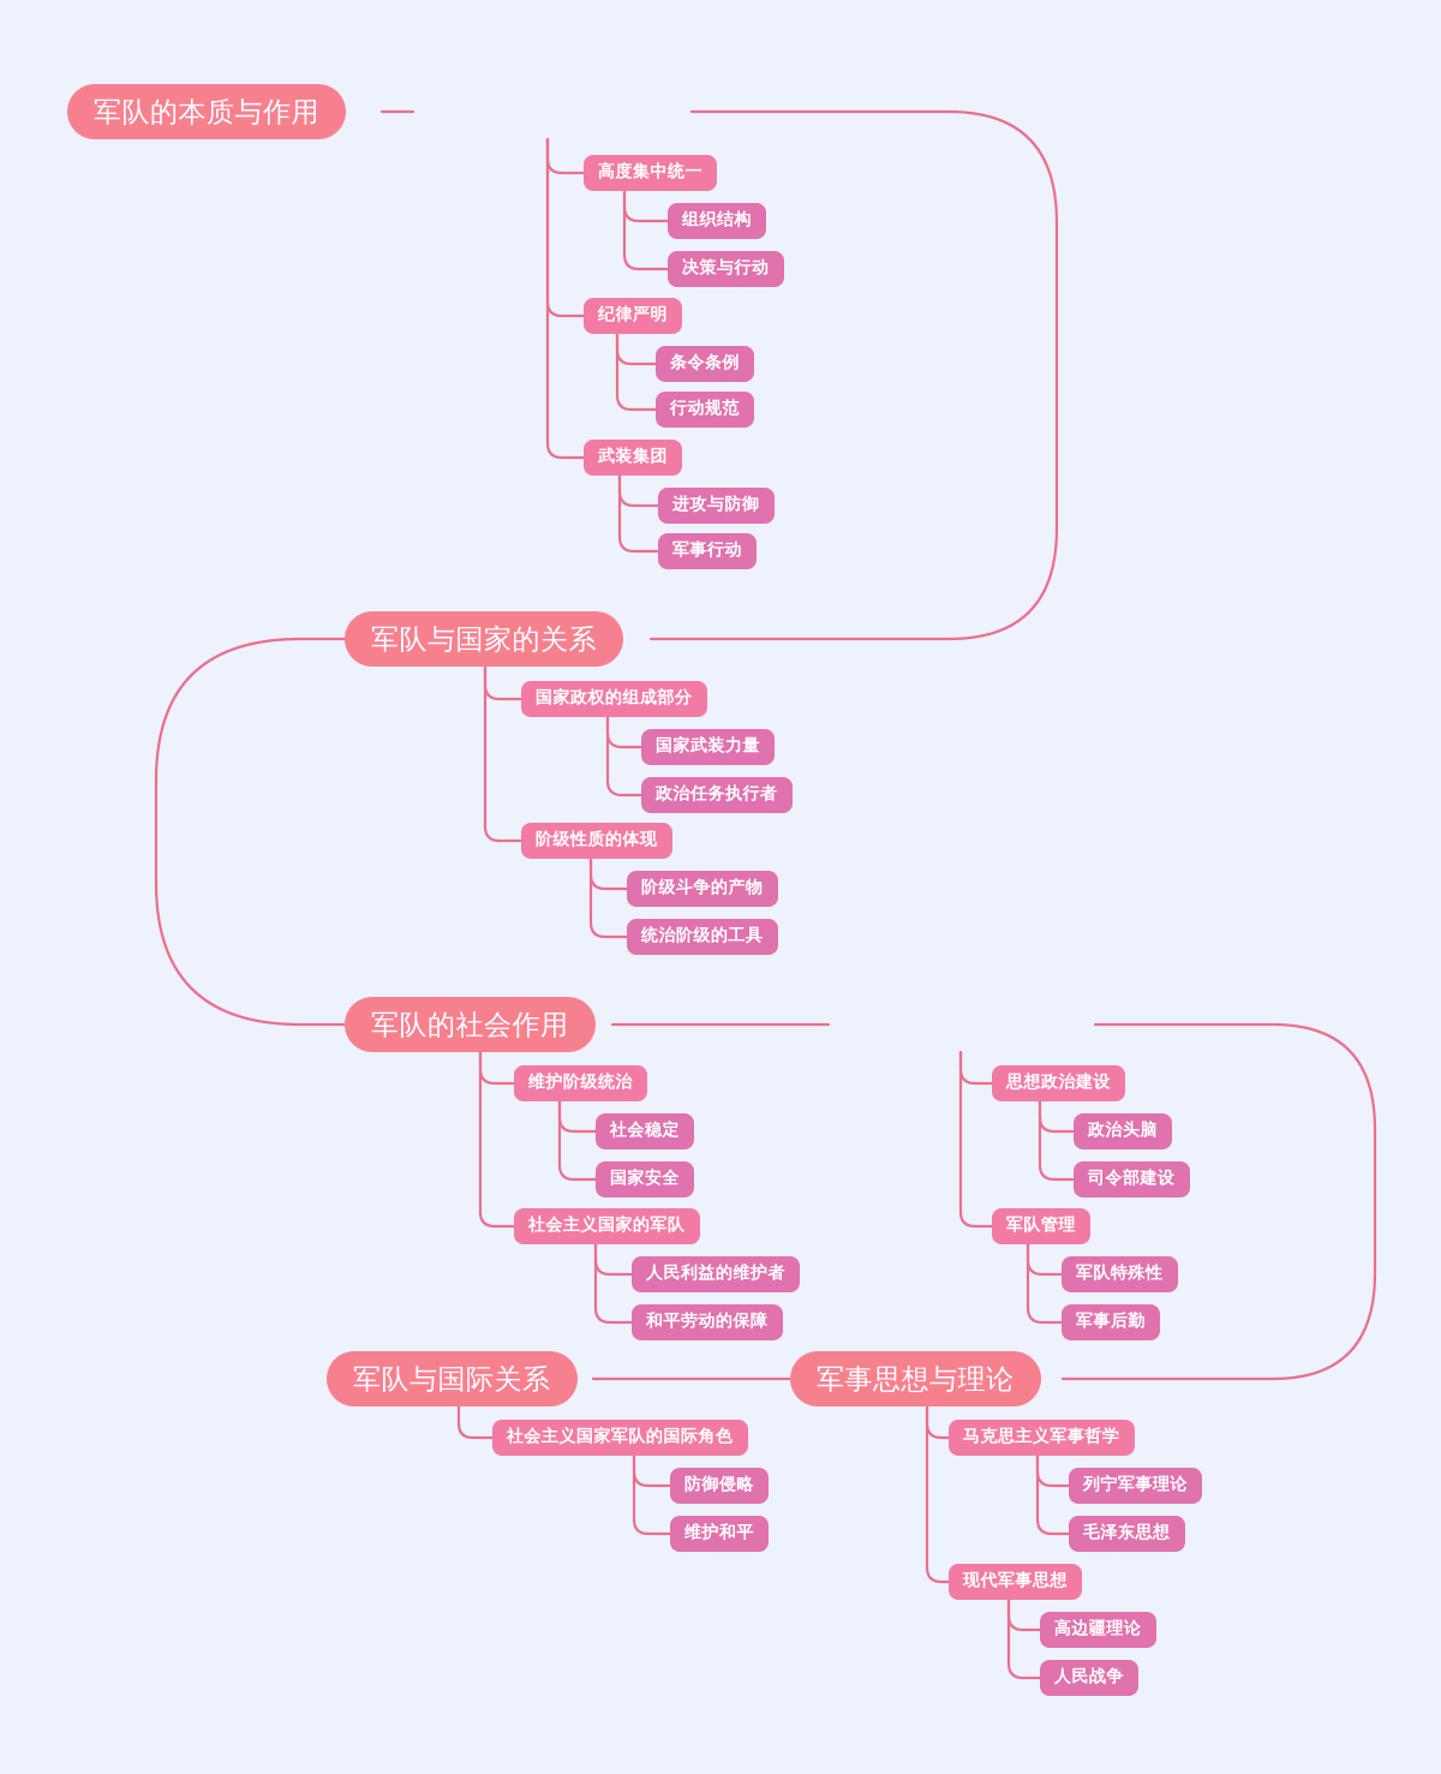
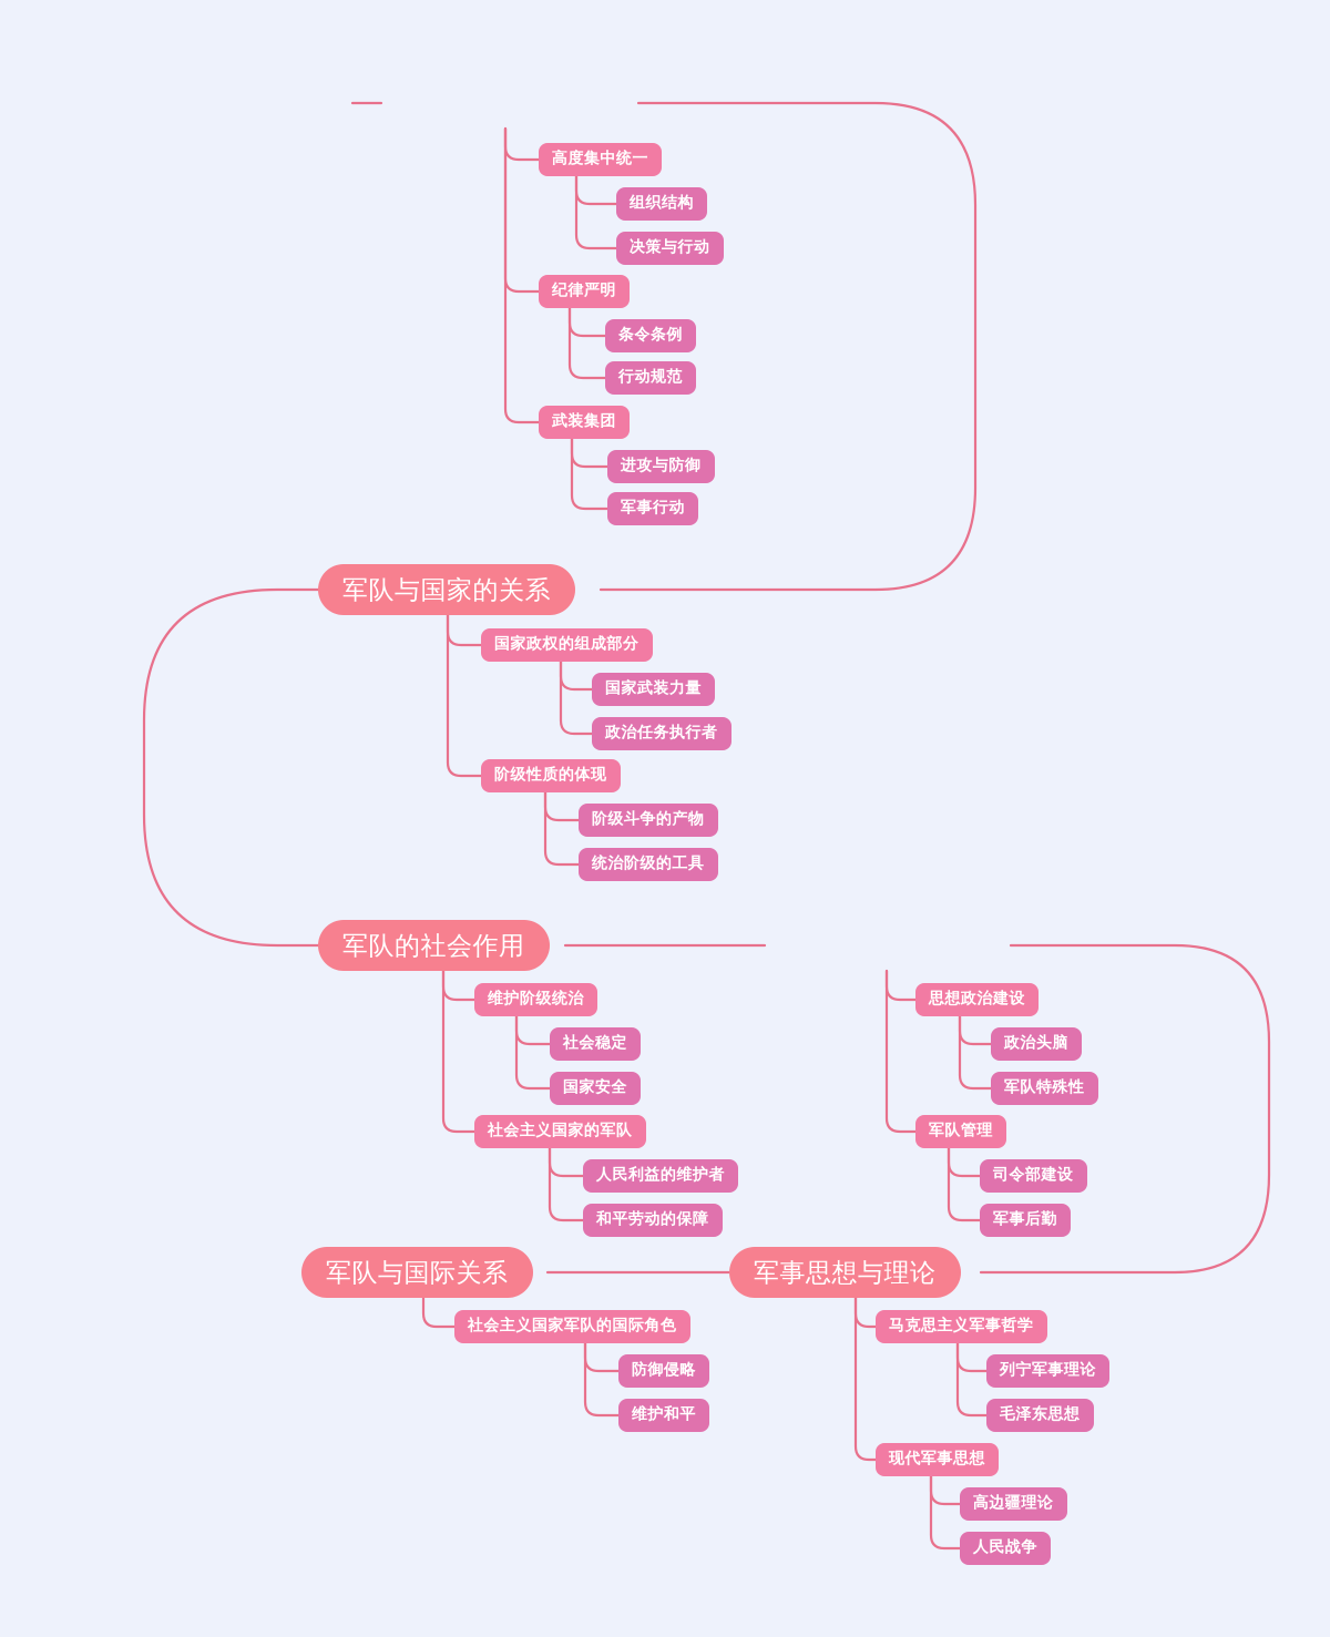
- 军队的本质与作用
  高度集中统一
  组织结构
  决策与行动
  纪律严明
  条令条例
  行动规范
  武装集团
  进攻与防御
  军事行动
  军队与国家的关系
  国家政权的组成部分
  国家武装力量
  政治任务执行者
  阶级性质的体现
  阶级斗争的产物
  统治阶级的工具
  军队的社会作用
  维护阶级统治
  社会稳定
  国家安全
  社会主义国家的军队
  人民利益的维护者
  和平劳动的保障
  思想政治建设
  政治头脑
- 司令部建设
+ 军队特殊性
  军队管理
- 军队特殊性
+ 司令部建设
  军事后勤
  军队与国际关系
  社会主义国家军队的国际角色
  防御侵略
  维护和平
  军事思想与理论
  马克思主义军事哲学
  列宁军事理论
  毛泽东思想
  现代军事思想
  高边疆理论
  人民战争
